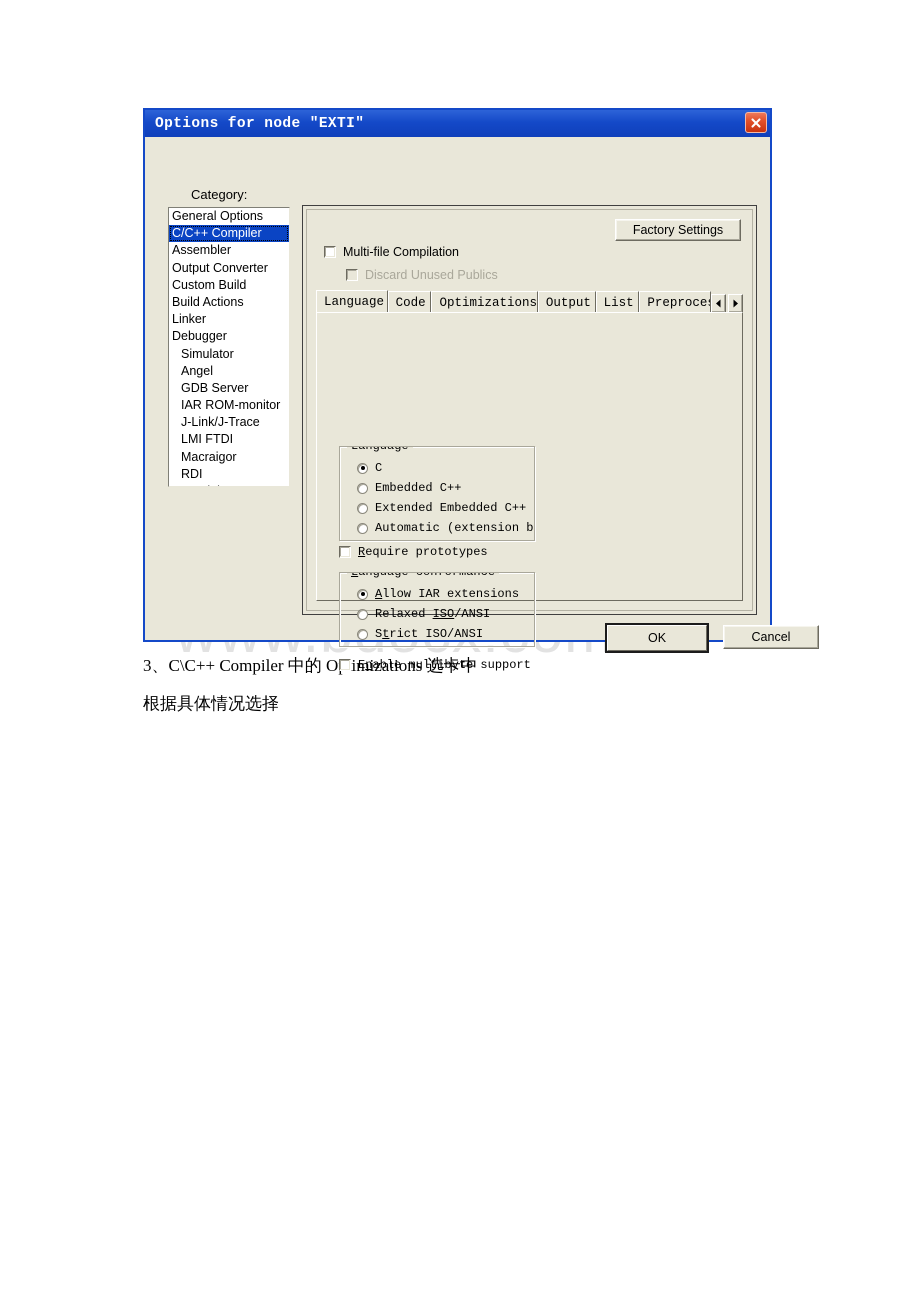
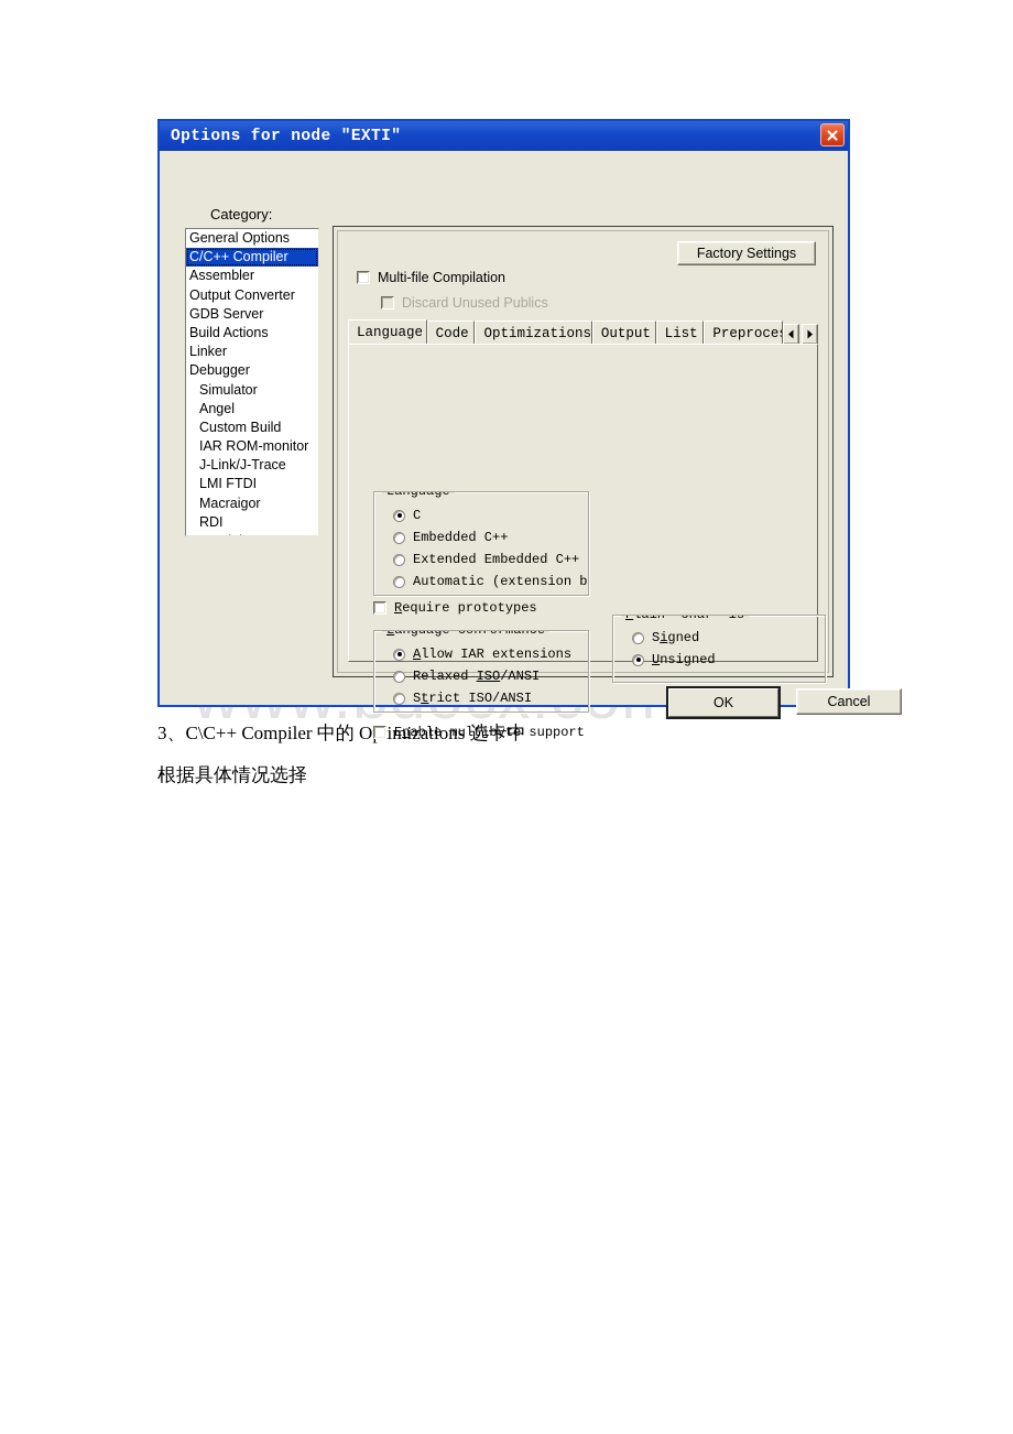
  Options for node "EXTI"
  Category:
  General Options
  C/C++ Compiler
  Assembler
  Output Converter
- Custom Build
+ GDB Server
  Build Actions
  Linker
  Debugger
  Simulator
  Angel
- GDB Server
+ Custom Build
  IAR ROM-monitor
  J-Link/J-Trace
  LMI FTDI
  Macraigor
  RDI
  Factory Settings
  Multi-file Compilation
  Discard Unused Publics
  Language
  Code
  Optimizations
  Output
  List
  Preproce
  C
  Embedded C++
  Extended Embedded C++
  Automatic (extension b
  Require prototypes
  Allow IAR extensions
  Relaxed ISO/ANSI
  Strict ISO/ANSI
+ Signed
+ Unsigned
  Enable multibyte support
  OK
  Cancel
  3、C\C++ Compiler 中的 Oimizations 选卡中
  根据具体情况选择
